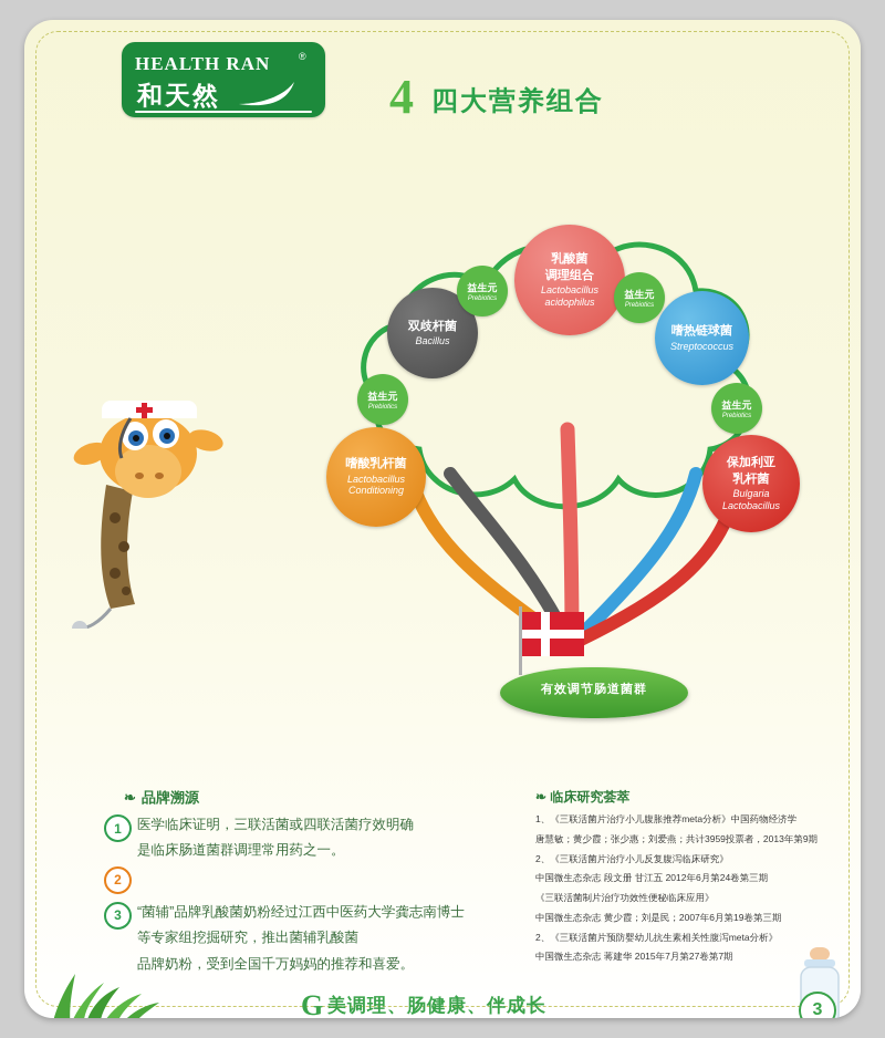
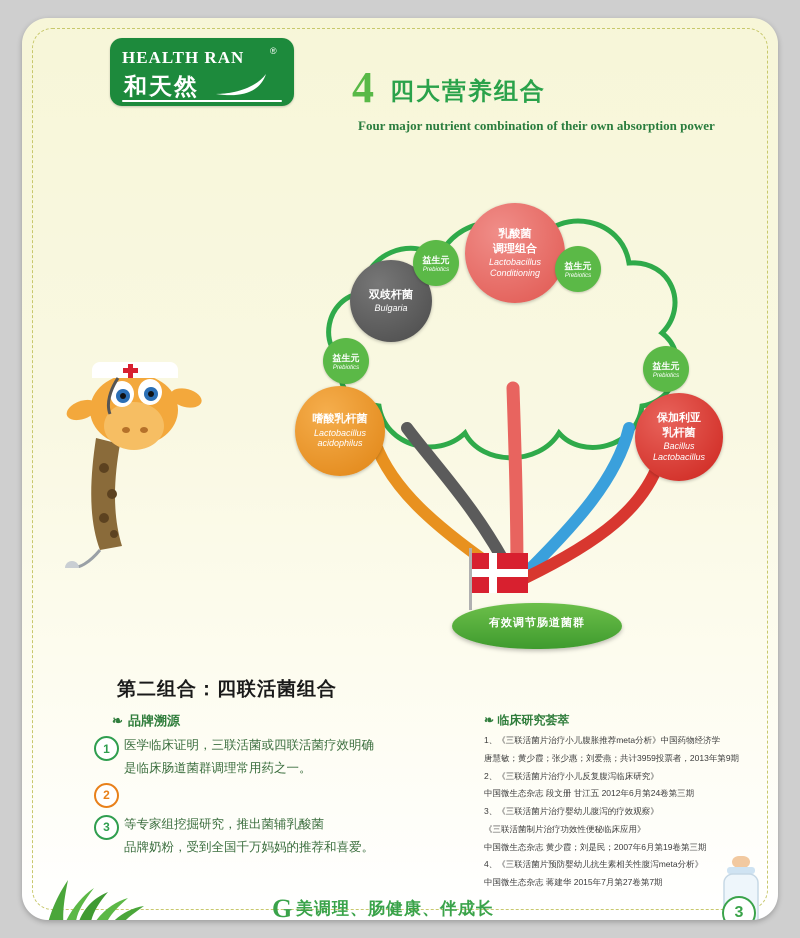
  HEALTH RAN
  ®
  和天然
  4
  四大营养组合
+ Four major nutrient combination of their own absorption power
  乳酸菌
  调理组合
  Lactobacillus
- acidophilus
+ Conditioning
  双歧杆菌
- Bacillus
+ Bulgaria
- 嗜热链球菌
- Streptococcus
  嗜酸乳杆菌
  Lactobacillus
- Conditioning
+ acidophilus
  保加利亚
  乳杆菌
- Bulgaria
+ Bacillus
  Lactobacillus
  益生元
  益生元
  益生元
  益生元
  有效调节肠道菌群
+ 第二组合：四联活菌组合
  ❧ 品牌溯源
  1
  医学临床证明，三联活菌或四联活菌疗效明确
  是临床肠道菌群调理常用药之一。
  2
  3
- “菌辅”品牌乳酸菌奶粉经过江西中医药大学龚志南博士
  等专家组挖掘研究，推出菌辅乳酸菌
  品牌奶粉，受到全国千万妈妈的推荐和喜爱。
  ❧ 临床研究荟萃
  1、《三联活菌片治疗小儿腹胀推荐meta分析》中国药物经济学
  唐慧敏；黄少霞；张少惠；刘爱燕；共计3959投票者，2013年第9期
  2、《三联活菌片治疗小儿反复腹泻临床研究》
  中国微生态杂志 段文册 甘江五 2012年6月第24卷第三期
+ 3、《三联活菌片治疗婴幼儿腹泻的疗效观察》
  《三联活菌制片治疗功效性便秘临床应用》
  中国微生态杂志 黄少霞；刘是民；2007年6月第19卷第三期
- 2、《三联活菌片预防婴幼儿抗生素相关性腹泻meta分析》
+ 4、《三联活菌片预防婴幼儿抗生素相关性腹泻meta分析》
  中国微生态杂志 蒋建华 2015年7月第27卷第7期
  G
  美调理、肠健康、伴成长
  3
